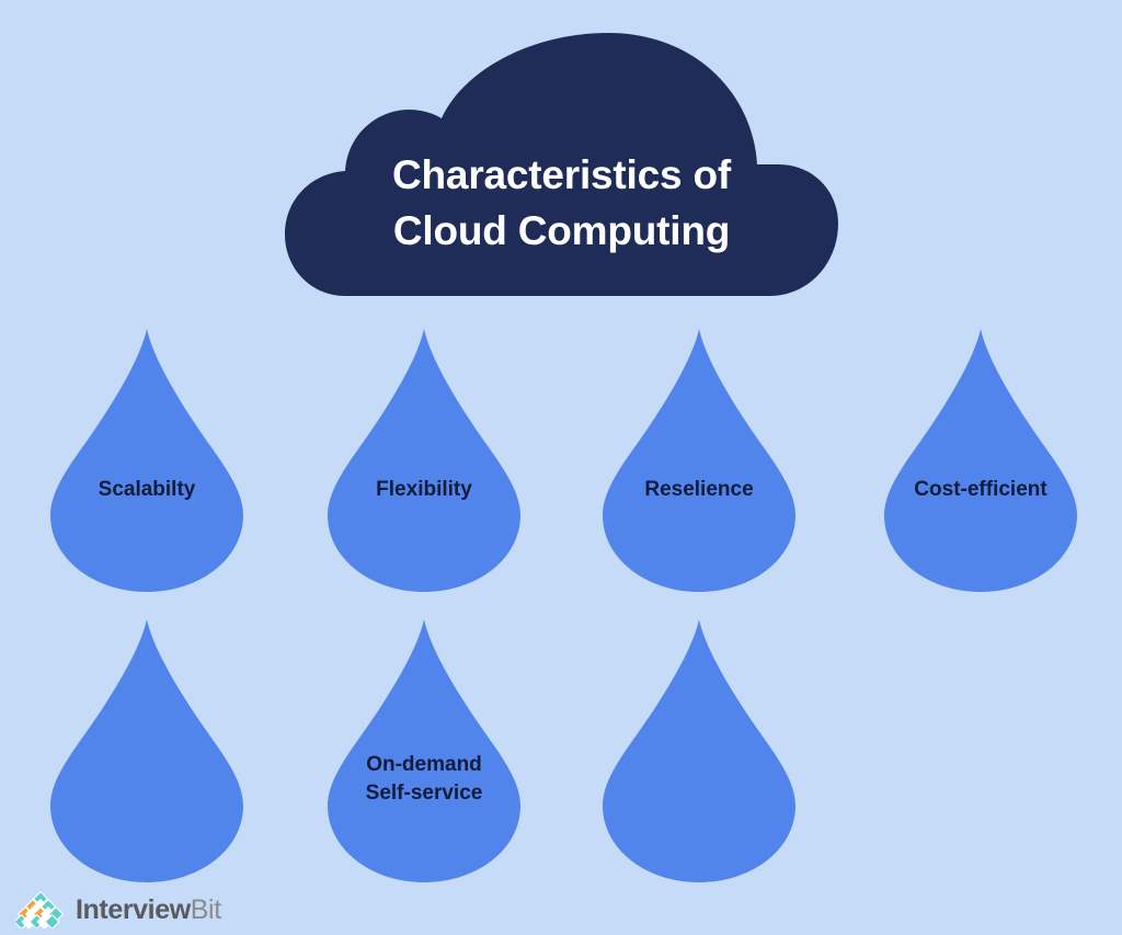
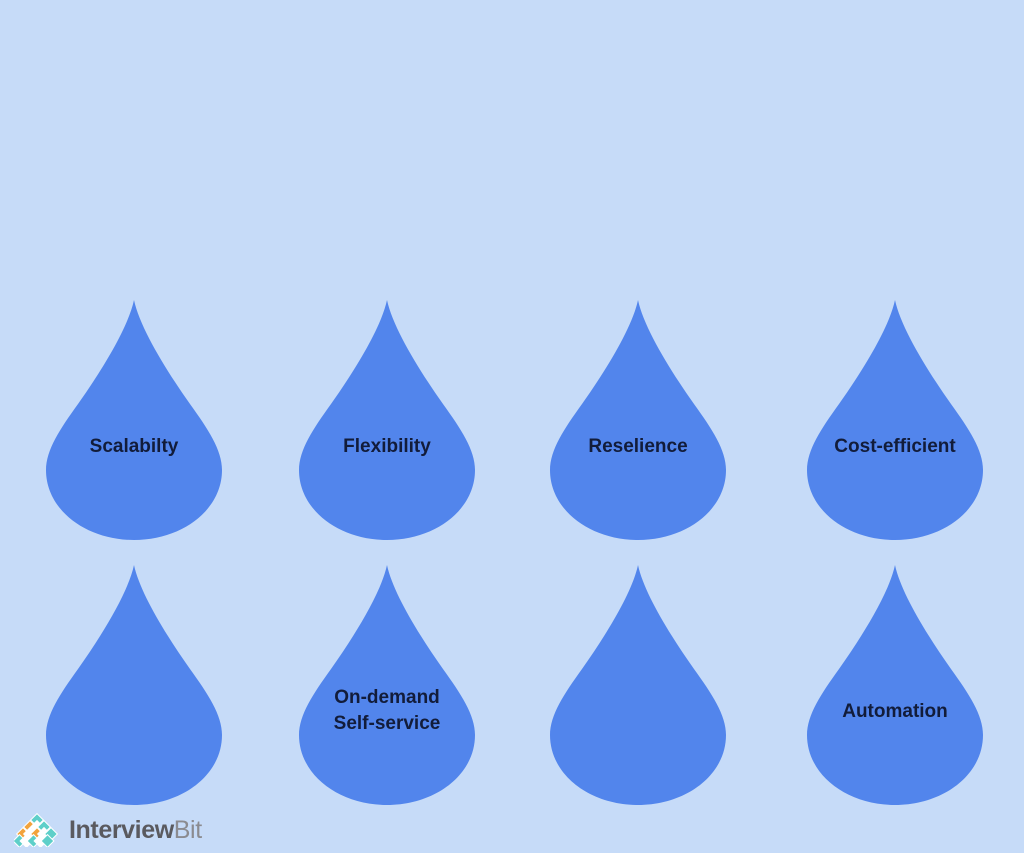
- Characteristics of
- Cloud Computing
  Scalabilty
  Flexibility
  Reselience
  Cost-efficient
  On-demand
  Self-service
+ Automation
  InterviewBit
